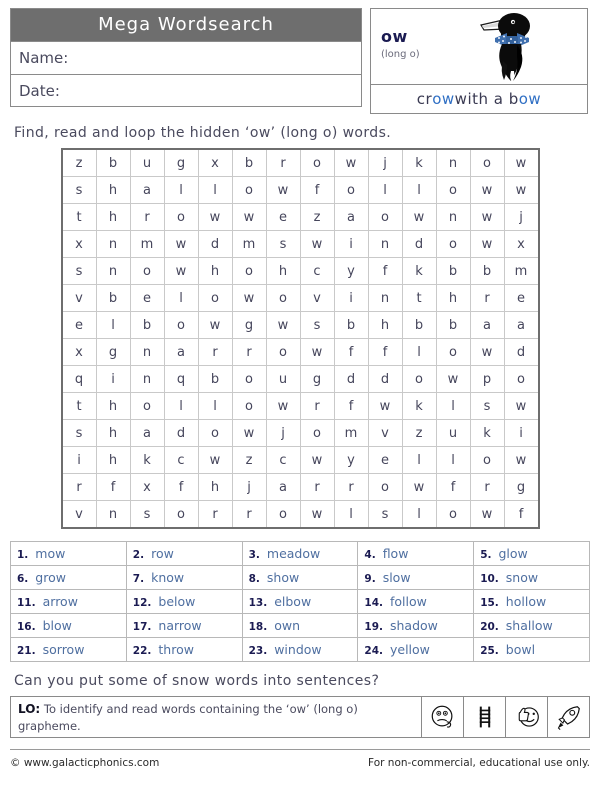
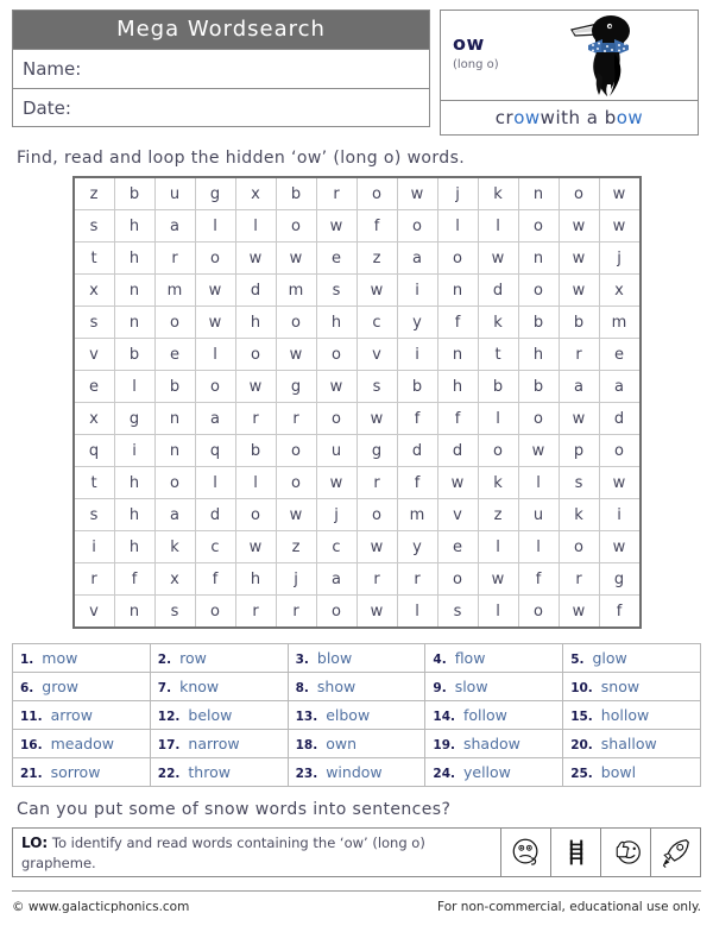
  Mega Wordsearch
  Name:
  Date:
  ow
  (long o)
  cr
  ow
  with a b
  ow
  Find, read and loop the hidden ‘ow’ (long o) words.
  z	b	u	g	x	b	r	o	w	j	k	n	o	w
  s	h	a	l	l	o	w	f	o	l	l	o	w	w
  t	h	r	o	w	w	e	z	a	o	w	n	w	j
  x	n	m	w	d	m	s	w	i	n	d	o	w	x
  s	n	o	w	h	o	h	c	y	f	k	b	b	m
  v	b	e	l	o	w	o	v	i	n	t	h	r	e
  e	l	b	o	w	g	w	s	b	h	b	b	a	a
  x	g	n	a	r	r	o	w	f	f	l	o	w	d
  q	i	n	q	b	o	u	g	d	d	o	w	p	o
  t	h	o	l	l	o	w	r	f	w	k	l	s	w
  s	h	a	d	o	w	j	o	m	v	z	u	k	i
  i	h	k	c	w	z	c	w	y	e	l	l	o	w
  r	f	x	f	h	j	a	r	r	o	w	f	r	g
  v	n	s	o	r	r	o	w	l	s	l	o	w	f
- 1. mow	2. row	3. meadow	4. flow	5. glow
+ 1. mow	2. row	3. blow	4. flow	5. glow
  6. grow	7. know	8. show	9. slow	10. snow
  11. arrow	12. below	13. elbow	14. follow	15. hollow
- 16. blow	17. narrow	18. own	19. shadow	20. shallow
+ 16. meadow	17. narrow	18. own	19. shadow	20. shallow
  21. sorrow	22. throw	23. window	24. yellow	25. bowl
  Can you put some of snow words into sentences?
  LO: To identify and read words containing the ‘ow’ (long o) grapheme.
  © www.galacticphonics.com
  For non-commercial, educational use only.
